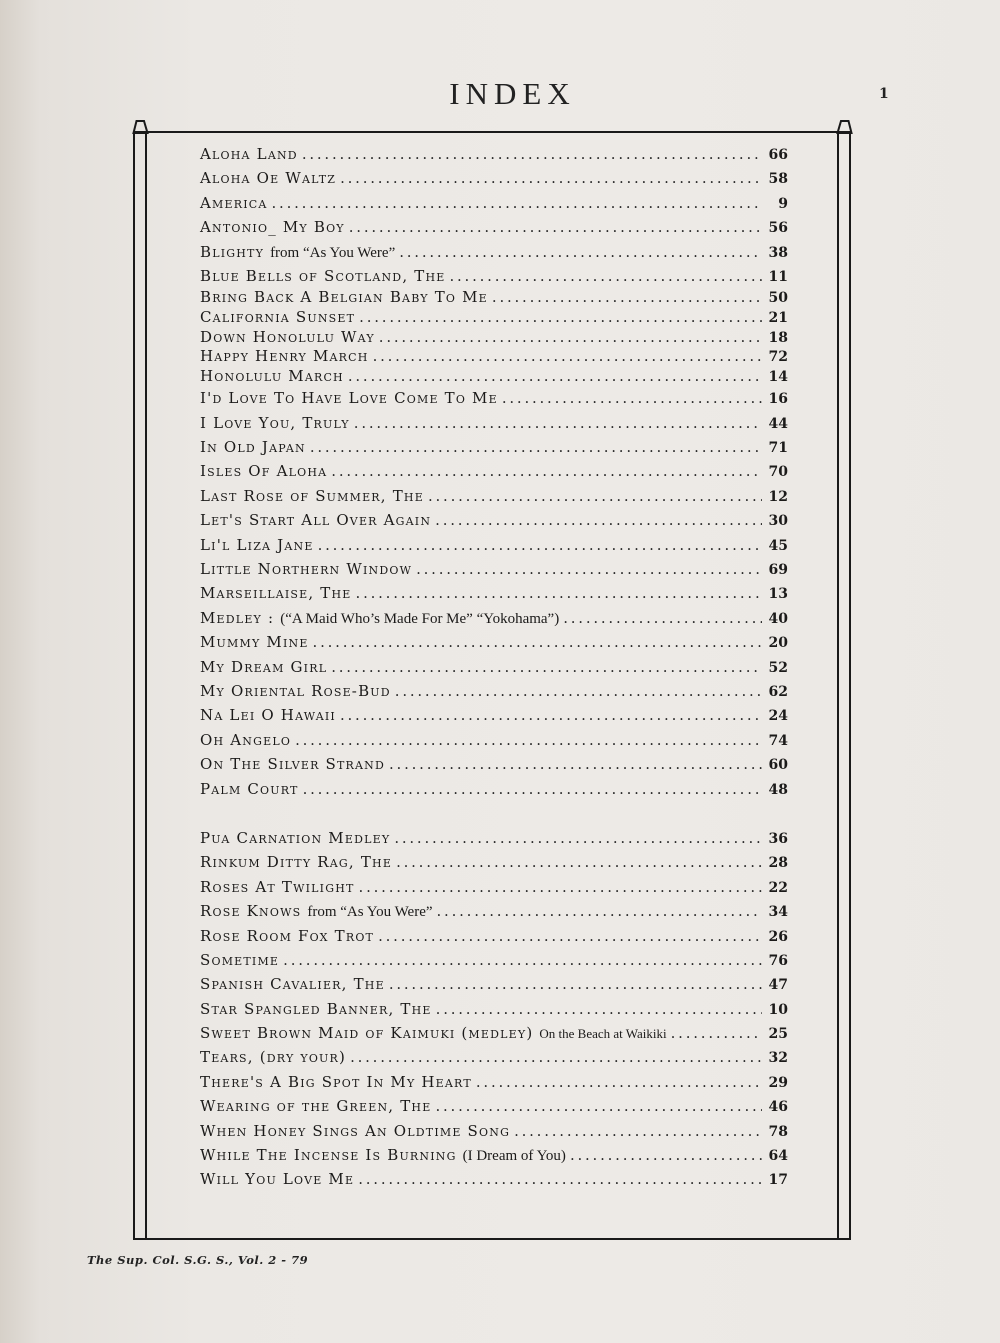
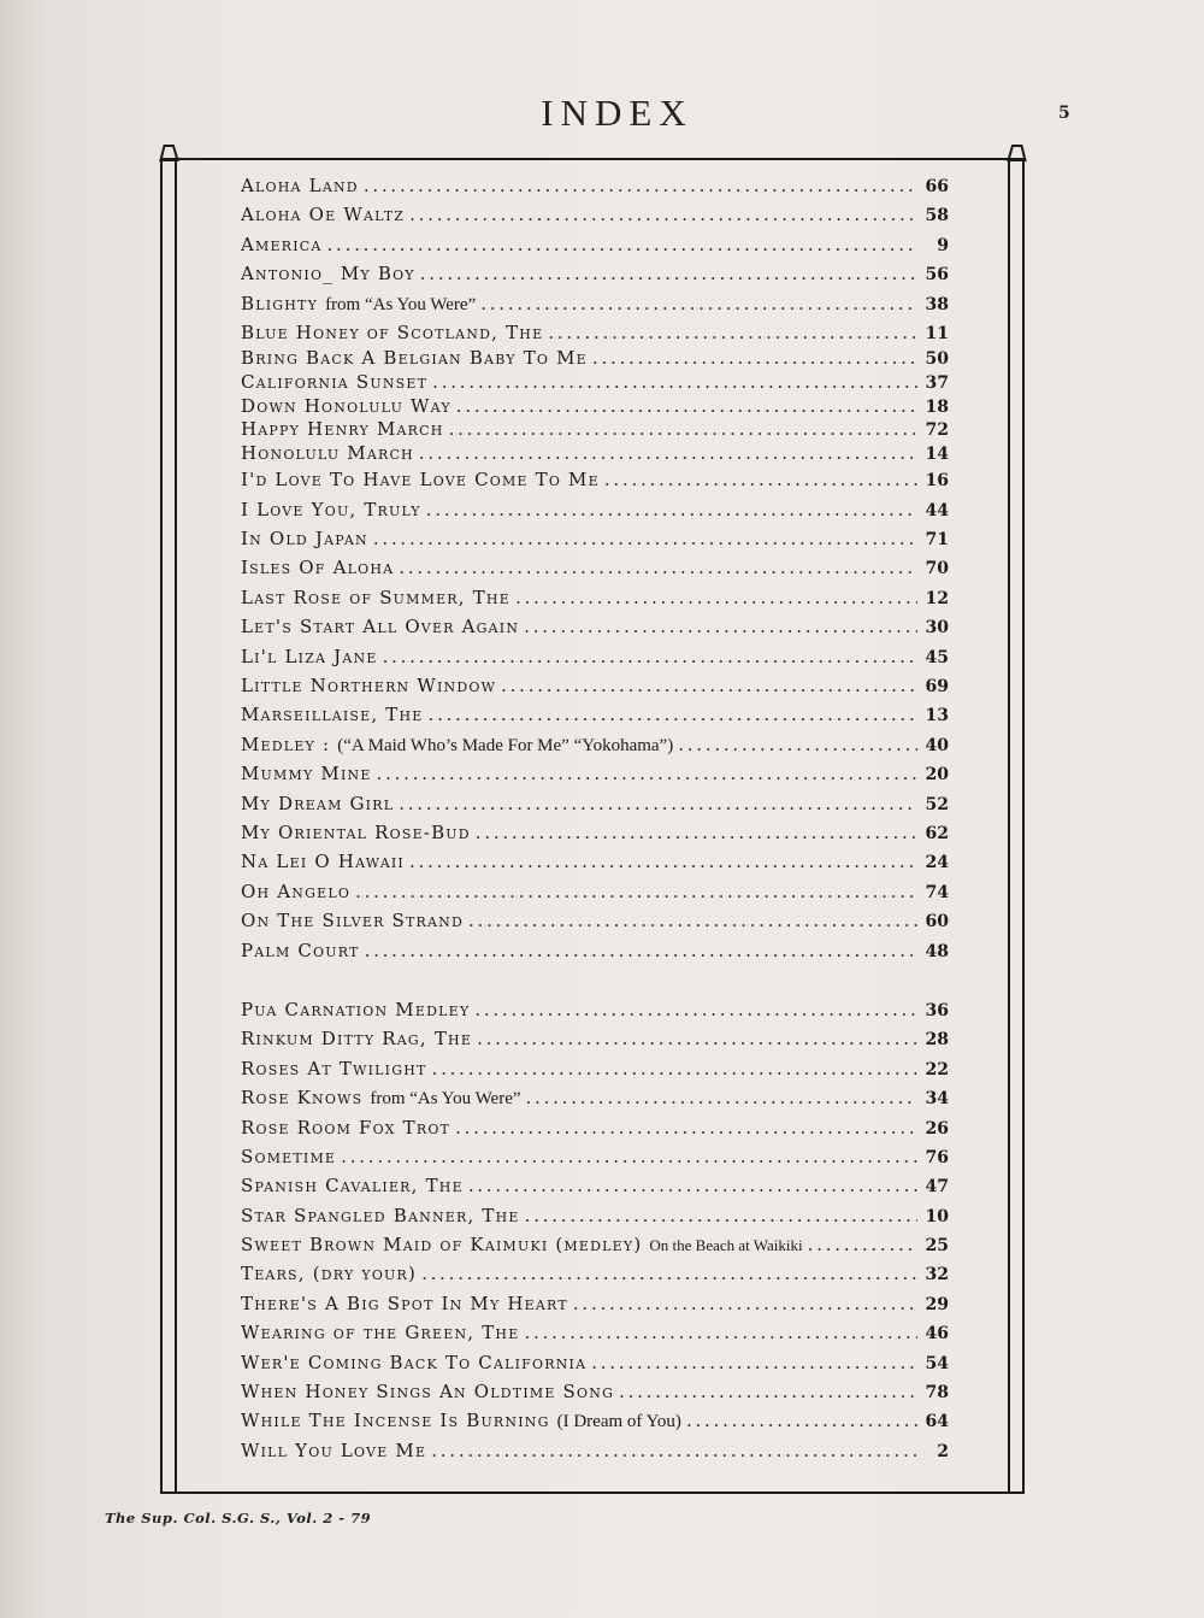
  INDEX
- 1
+ 5
  Aloha Land
  66
  Aloha Oe Waltz
  58
  America
  9
  Antonio_ My Boy
  56
  Blighty
  from “As You Were”
  38
- Blue Bells of Scotland, The
+ Blue Honey of Scotland, The
  11
  Bring Back A Belgian Baby To Me
  50
  California Sunset
- 21
+ 37
  Down Honolulu Way
  18
  Happy Henry March
  72
  Honolulu March
  14
  I'd Love To Have Love Come To Me
  16
  I Love You, Truly
  44
  In Old Japan
  71
  Isles Of Aloha
  70
  Last Rose of Summer, The
  12
  Let's Start All Over Again
  30
  Li'l Liza Jane
  45
  Little Northern Window
  69
  Marseillaise, The
  13
  Medley :
  (“A Maid Who’s Made For Me” “Yokohama”)
  40
  Mummy Mine
  20
  My Dream Girl
  52
  My Oriental Rose-Bud
  62
  Na Lei O Hawaii
  24
  Oh Angelo
  74
  On The Silver Strand
  60
  Palm Court
  48
  Pua Carnation Medley
  36
  Rinkum Ditty Rag, The
  28
  Roses At Twilight
  22
  Rose Knows
  from “As You Were”
  34
  Rose Room Fox Trot
  26
  Sometime
  76
  Spanish Cavalier, The
  47
  Star Spangled Banner, The
  10
  Sweet Brown Maid of Kaimuki (medley)
  On the Beach at Waikiki
  25
  Tears, (dry your)
  32
  There's A Big Spot In My Heart
  29
  Wearing of the Green, The
  46
+ Wer'e Coming Back To California
+ 54
  When Honey Sings An Oldtime Song
  78
  While The Incense Is Burning
  (I Dream of You)
  64
  Will You Love Me
- 17
+ 2
  The Sup. Col. S.G. S., Vol. 2 - 79
